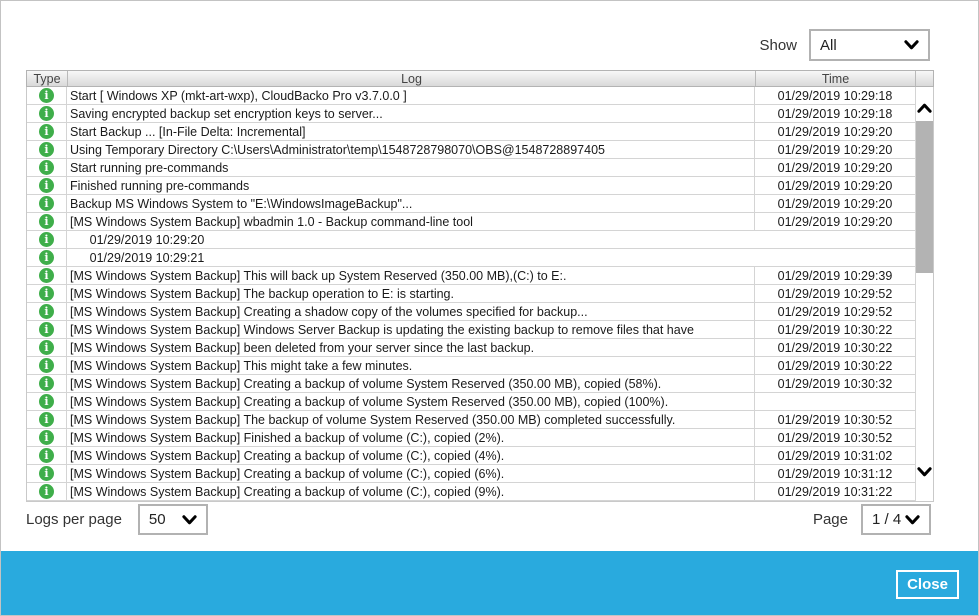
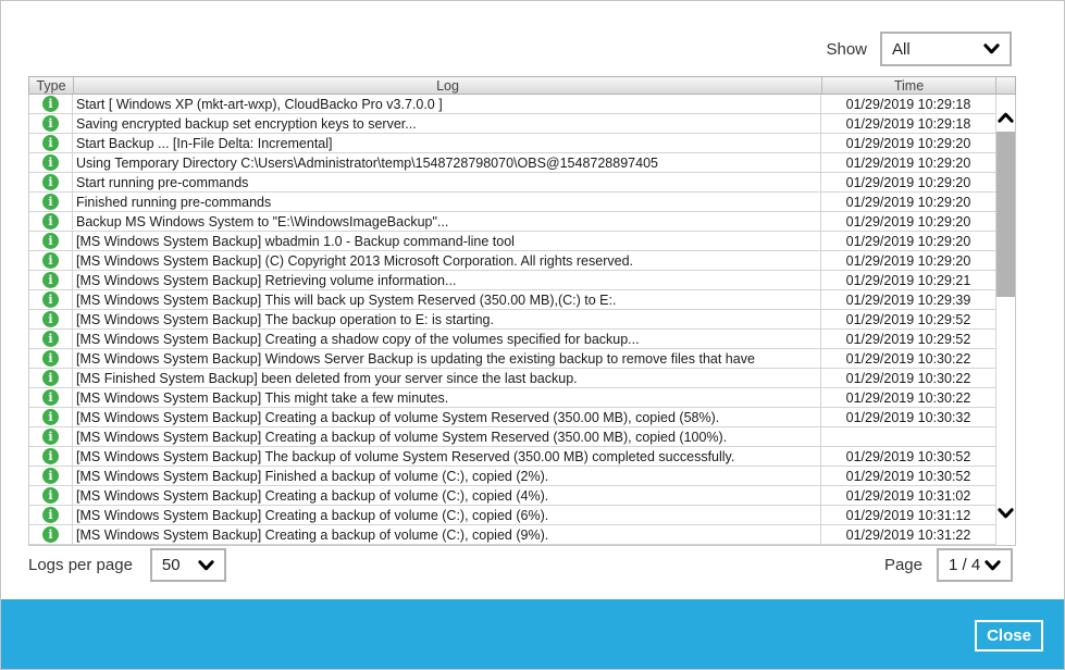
  Show
  All
  Type
  Log
  Time
  i
  Start [ Windows XP (mkt-art-wxp), CloudBacko Pro v3.7.0.0 ]
  01/29/2019 10:29:18
  i
  Saving encrypted backup set encryption keys to server...
  01/29/2019 10:29:18
  i
  Start Backup ... [In-File Delta: Incremental]
  01/29/2019 10:29:20
  i
  Using Temporary Directory C:\Users\Administrator\temp\1548728798070\OBS@1548728897405
  01/29/2019 10:29:20
  i
  Start running pre-commands
  01/29/2019 10:29:20
  i
  Finished running pre-commands
  01/29/2019 10:29:20
  i
  Backup MS Windows System to "E:\WindowsImageBackup"...
  01/29/2019 10:29:20
  i
  [MS Windows System Backup] wbadmin 1.0 - Backup command-line tool
  01/29/2019 10:29:20
  i
+ [MS Windows System Backup] (C) Copyright 2013 Microsoft Corporation. All rights reserved.
  01/29/2019 10:29:20
  i
+ [MS Windows System Backup] Retrieving volume information...
  01/29/2019 10:29:21
  i
  [MS Windows System Backup] This will back up System Reserved (350.00 MB),(C:) to E:.
  01/29/2019 10:29:39
  i
  [MS Windows System Backup] The backup operation to E: is starting.
  01/29/2019 10:29:52
  i
  [MS Windows System Backup] Creating a shadow copy of the volumes specified for backup...
  01/29/2019 10:29:52
  i
  [MS Windows System Backup] Windows Server Backup is updating the existing backup to remove files that have
  01/29/2019 10:30:22
  i
- [MS Windows System Backup] been deleted from your server since the last backup.
+ [MS Finished System Backup] been deleted from your server since the last backup.
  01/29/2019 10:30:22
  i
  [MS Windows System Backup] This might take a few minutes.
  01/29/2019 10:30:22
  i
  [MS Windows System Backup] Creating a backup of volume System Reserved (350.00 MB), copied (58%).
  01/29/2019 10:30:32
  i
  [MS Windows System Backup] Creating a backup of volume System Reserved (350.00 MB), copied (100%).
  i
  [MS Windows System Backup] The backup of volume System Reserved (350.00 MB) completed successfully.
  01/29/2019 10:30:52
  i
  [MS Windows System Backup] Finished a backup of volume (C:), copied (2%).
  01/29/2019 10:30:52
  i
  [MS Windows System Backup] Creating a backup of volume (C:), copied (4%).
  01/29/2019 10:31:02
  i
  [MS Windows System Backup] Creating a backup of volume (C:), copied (6%).
  01/29/2019 10:31:12
  i
  [MS Windows System Backup] Creating a backup of volume (C:), copied (9%).
  01/29/2019 10:31:22
  Logs per page
  50
  Page
  1 / 4
  Close
